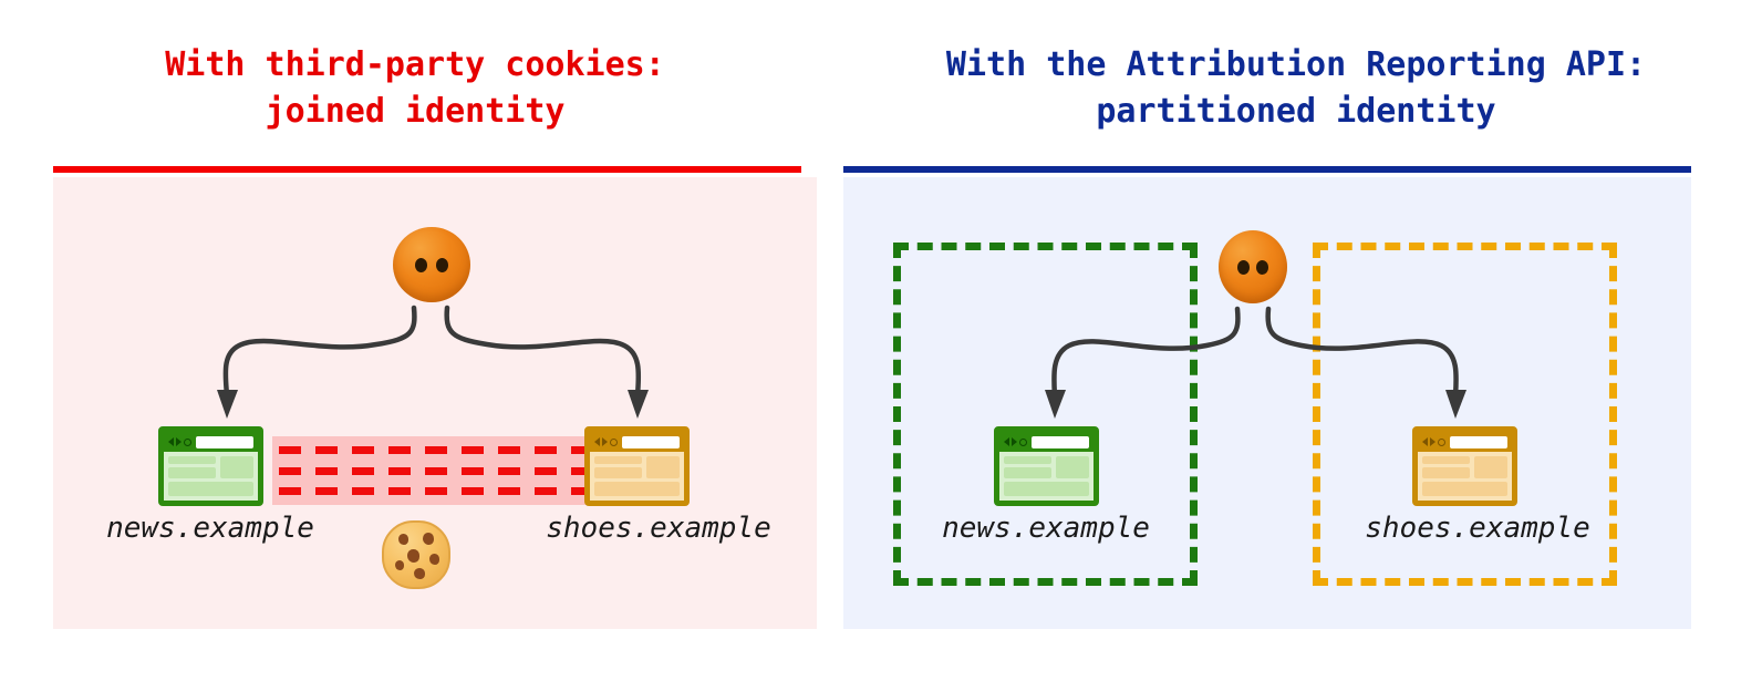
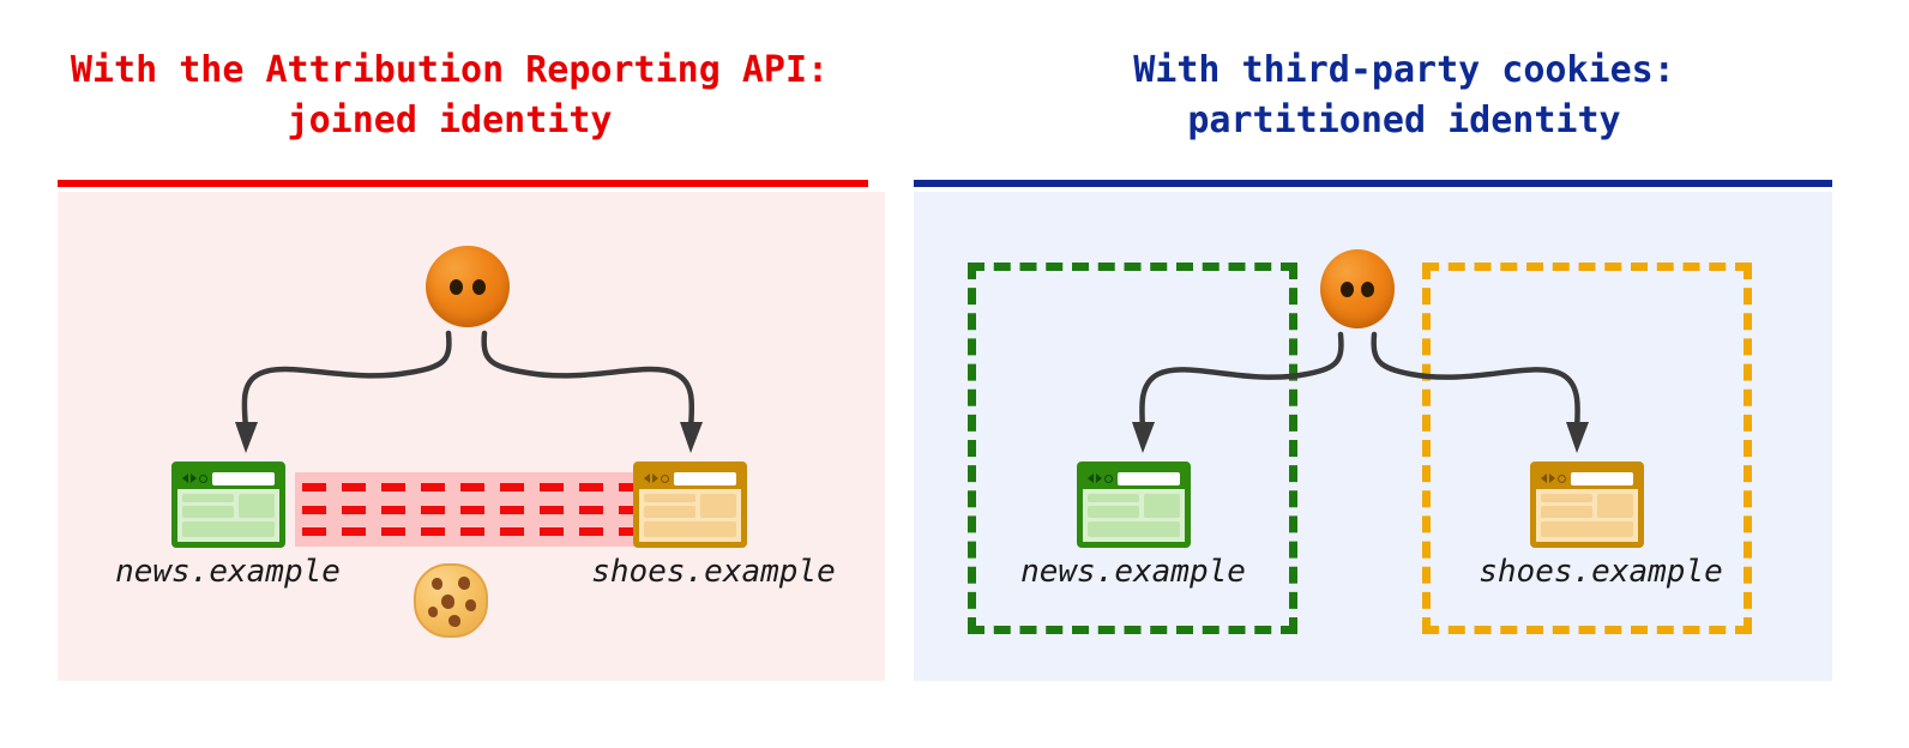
- With third-party cookies:
+ With the Attribution Reporting API:
  joined identity
  news.example
  shoes.example
- With the Attribution Reporting API:
+ With third-party cookies:
  partitioned identity
  news.example
  shoes.example
